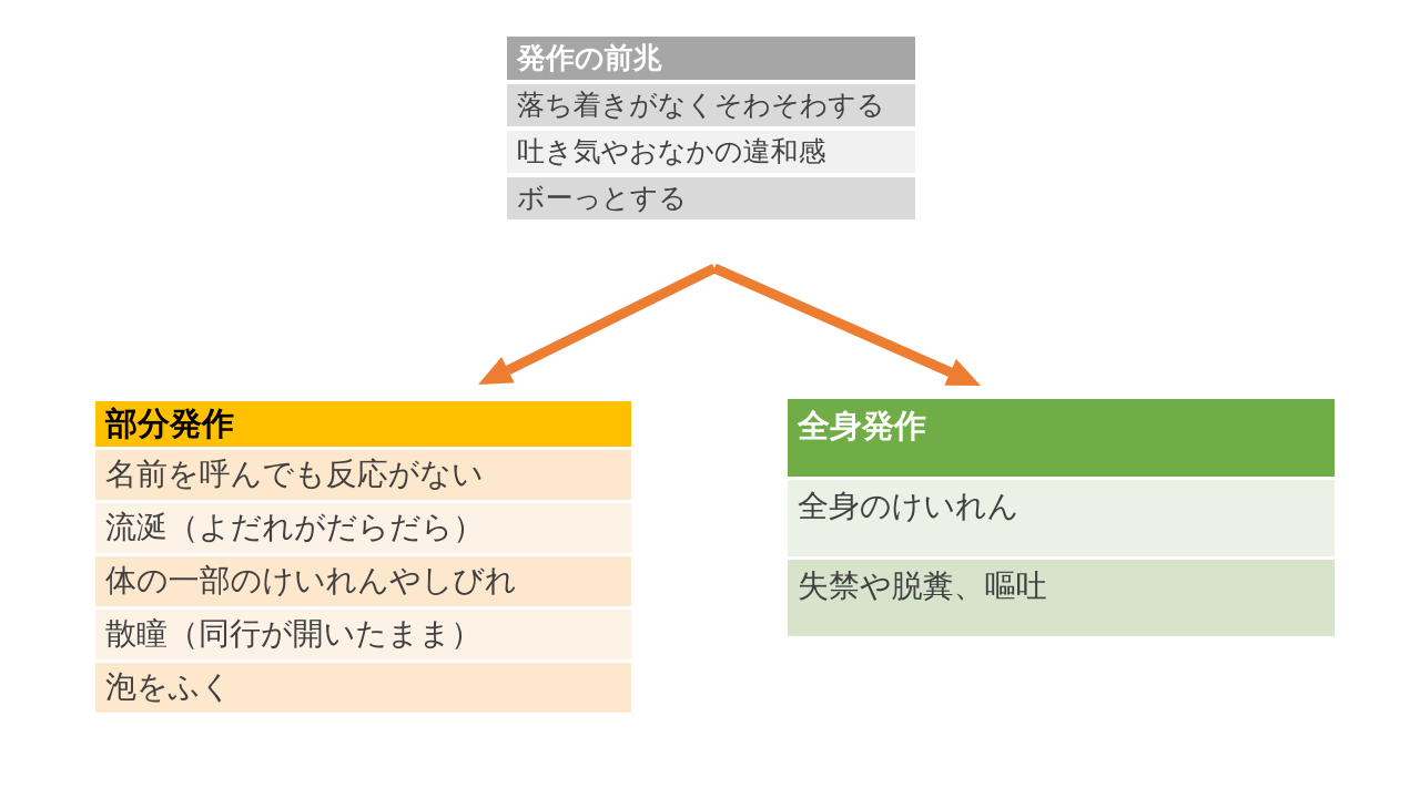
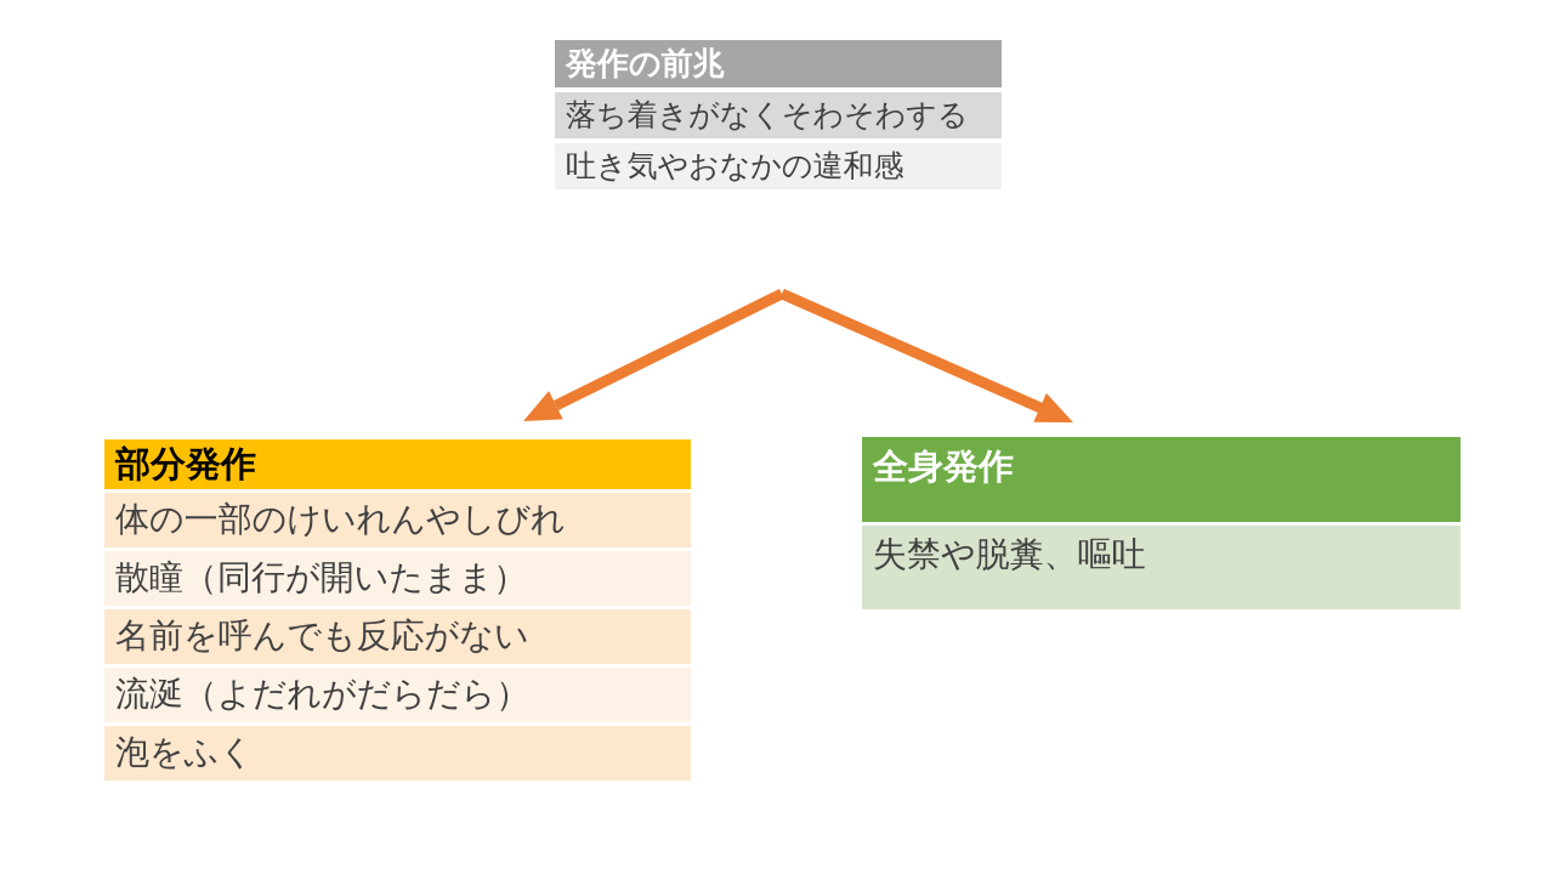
  発作の前兆
  落ち着きがなくそわそわする
  吐き気やおなかの違和感
- ボーっとする
  部分発作
- 名前を呼んでも反応がない
+ 体の一部のけいれんやしびれ
- 流涎（よだれがだらだら）
+ 散瞳（同行が開いたまま）
- 体の一部のけいれんやしびれ
+ 名前を呼んでも反応がない
- 散瞳（同行が開いたまま）
+ 流涎（よだれがだらだら）
  泡をふく
  全身発作
- 全身のけいれん
  失禁や脱糞、嘔吐
